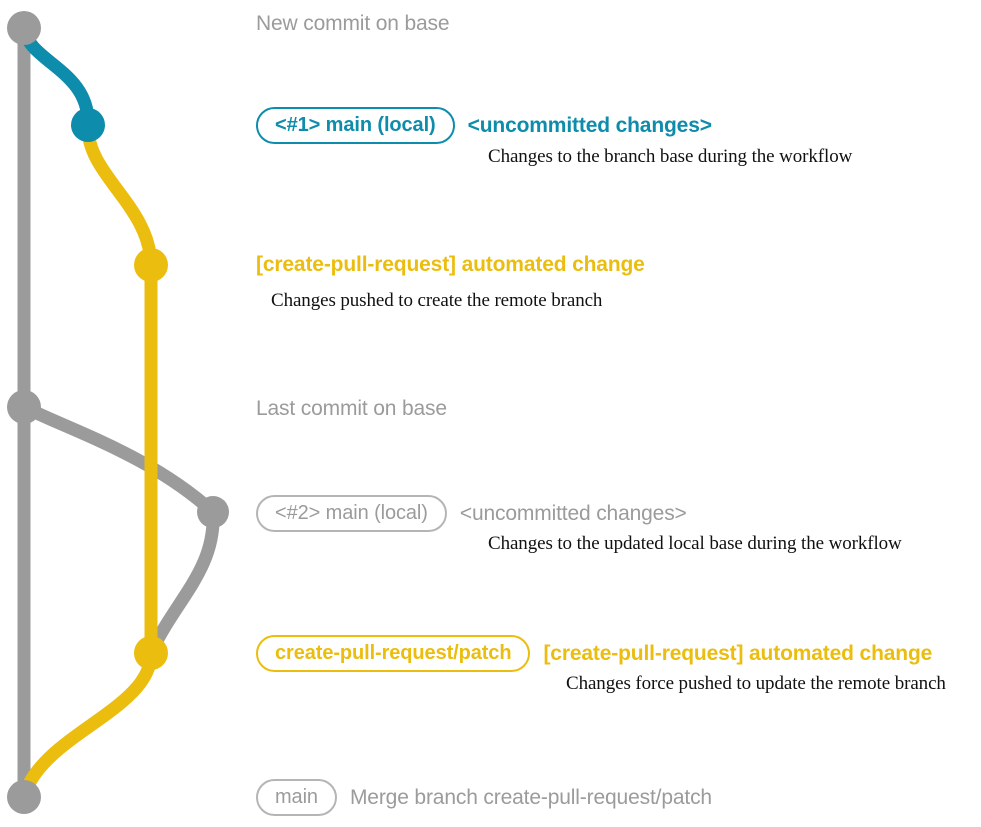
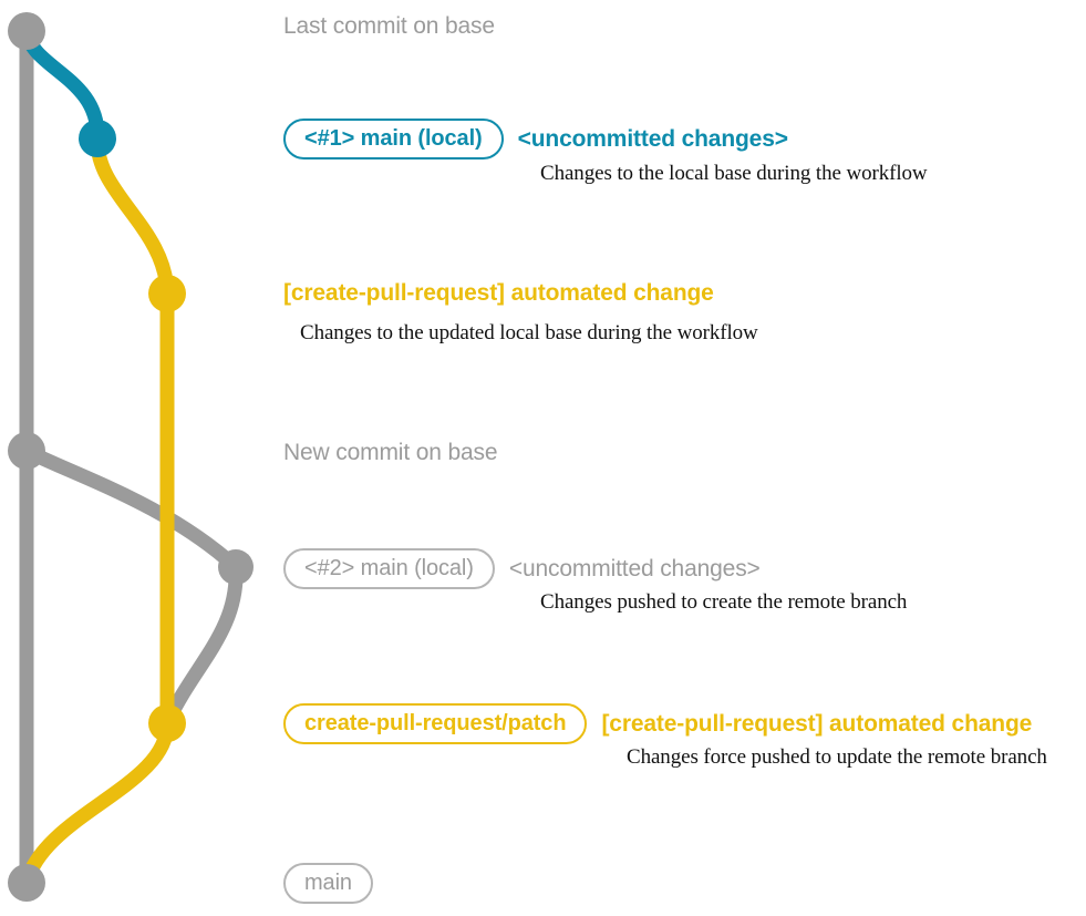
- New commit on base
+ Last commit on base
  <#1> main (local)
  <uncommitted changes>
- Changes to the branch base during the workflow
+ Changes to the local base during the workflow
  [create-pull-request] automated change
- Changes pushed to create the remote branch
+ Changes to the updated local base during the workflow
- Last commit on base
+ New commit on base
  <#2> main (local)
  <uncommitted changes>
- Changes to the updated local base during the workflow
+ Changes pushed to create the remote branch
  create-pull-request/patch
  [create-pull-request] automated change
  Changes force pushed to update the remote branch
  main
- Merge branch create-pull-request/patch
